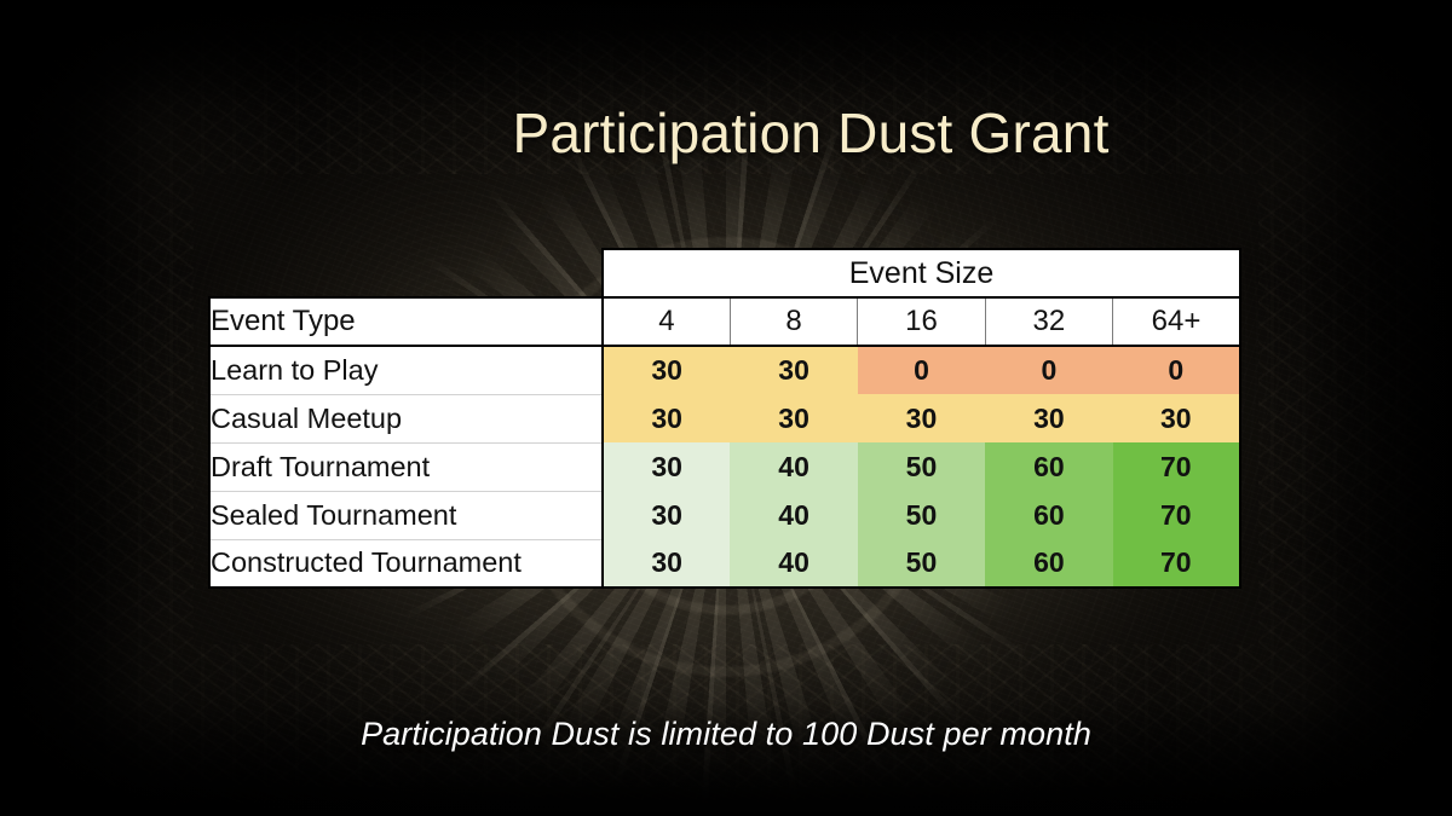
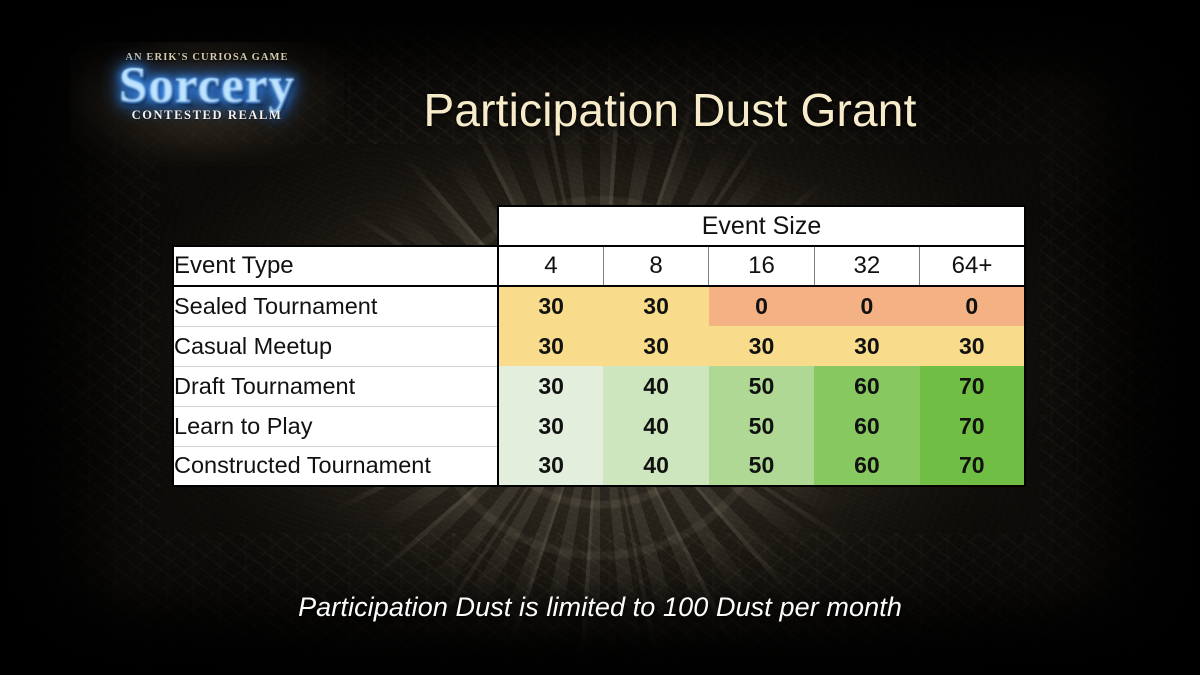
+ AN ERIK'S CURIOSA GAME
+ Sorcery
+ CONTESTED REALM
  Participation Dust Grant
  	Event Size
  Event Type	4	8	16	32	64+
- Learn to Play	30	30	0	0	0
+ Sealed Tournament	30	30	0	0	0
  Casual Meetup	30	30	30	30	30
  Draft Tournament	30	40	50	60	70
- Sealed Tournament	30	40	50	60	70
+ Learn to Play	30	40	50	60	70
  Constructed Tournament	30	40	50	60	70
  Participation Dust is limited to 100 Dust per month
